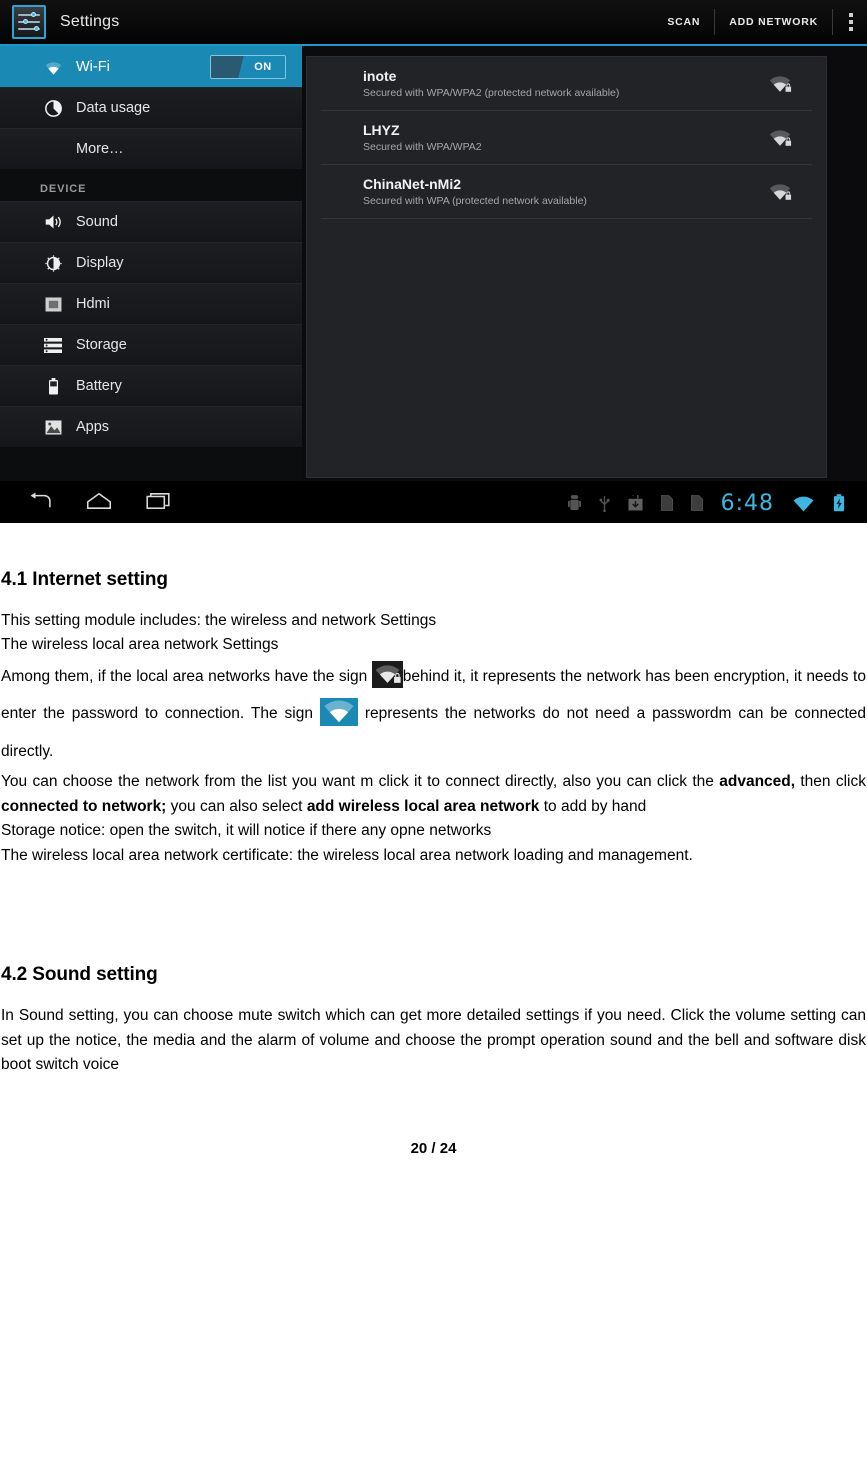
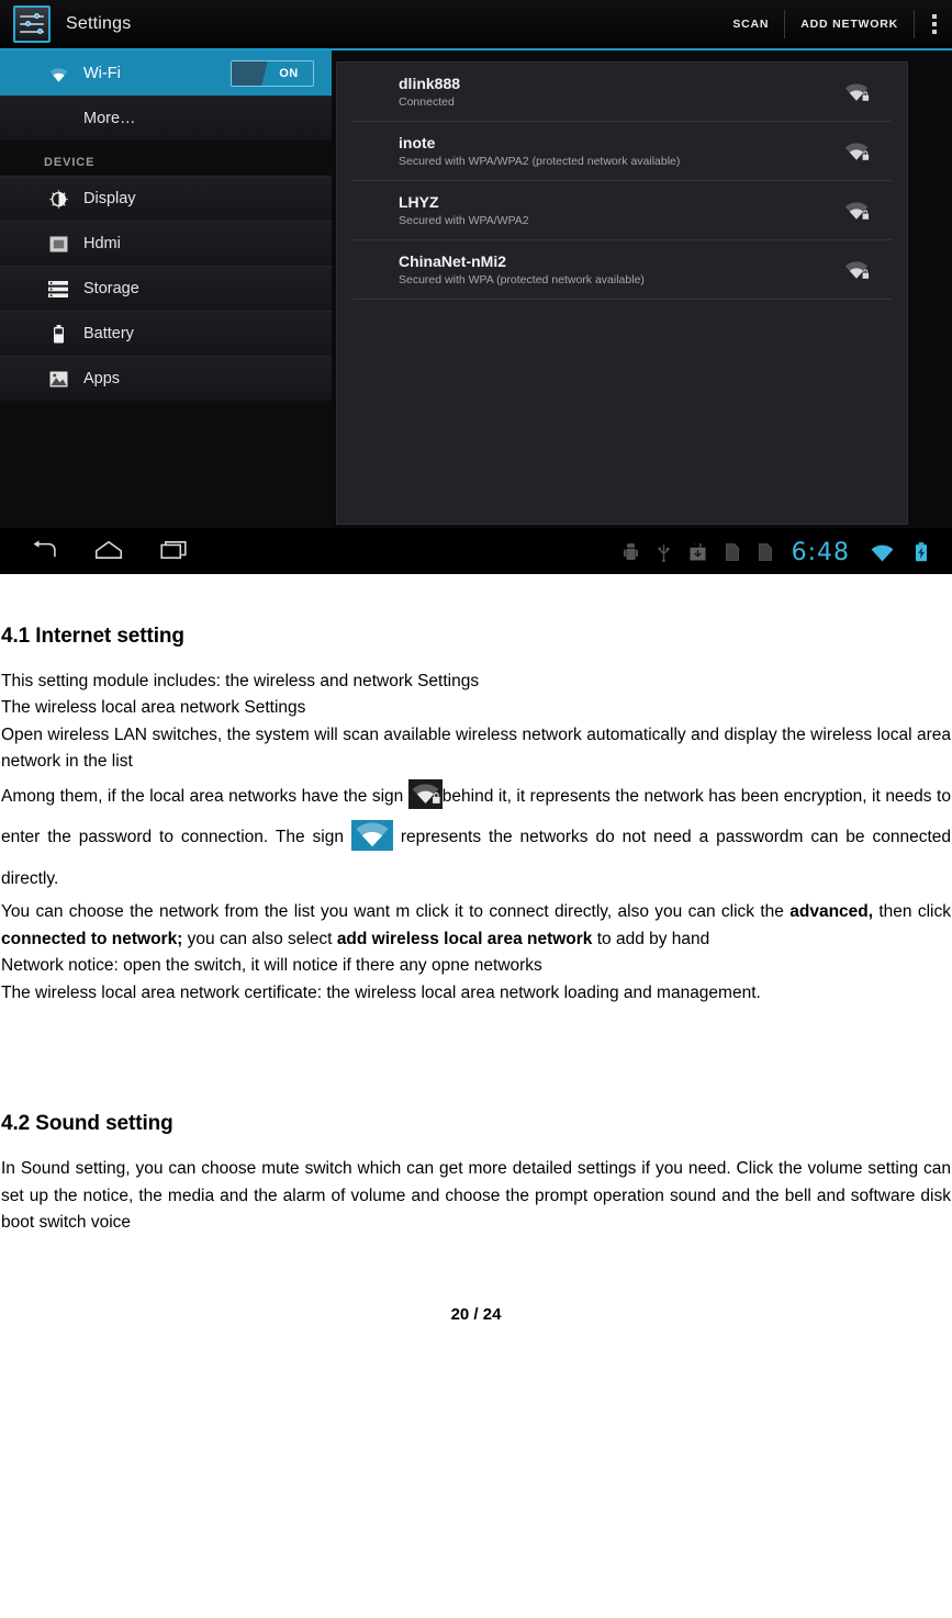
  Settings
  SCAN
  ADD NETWORK
  Wi-Fi
  ON
- Data usage
  More…
  DEVICE
- Sound
  Display
  Hdmi
  Storage
  Battery
  Apps
+ dlink888
+ Connected
  inote
  Secured with WPA/WPA2 (protected network available)
  LHYZ
  Secured with WPA/WPA2
  ChinaNet-nMi2
  Secured with WPA (protected network available)
  6:48
  4.1 Internet setting
  This setting module includes: the wireless and network Settings
  The wireless local area network Settings
+ Open wireless LAN switches, the system will scan available wireless network automatically and display the wireless local area network in the list
  Among them, if the local area networks have the sign behind it, it represents the network has been encryption, it needs to enter the password to connection. The sign represents the networks do not need a passwordm can be connected directly.
  You can choose the network from the list you want m click it to connect directly, also you can click the advanced, then click connected to network; you can also select add wireless local area network to add by hand
- Storage notice: open the switch, it will notice if there any opne networks
+ Network notice: open the switch, it will notice if there any opne networks
  The wireless local area network certificate: the wireless local area network loading and management.
  4.2 Sound setting
  In Sound setting, you can choose mute switch which can get more detailed settings if you need. Click the volume setting can set up the notice, the media and the alarm of volume and choose the prompt operation sound and the bell and software disk boot switch voice
  20 / 24
